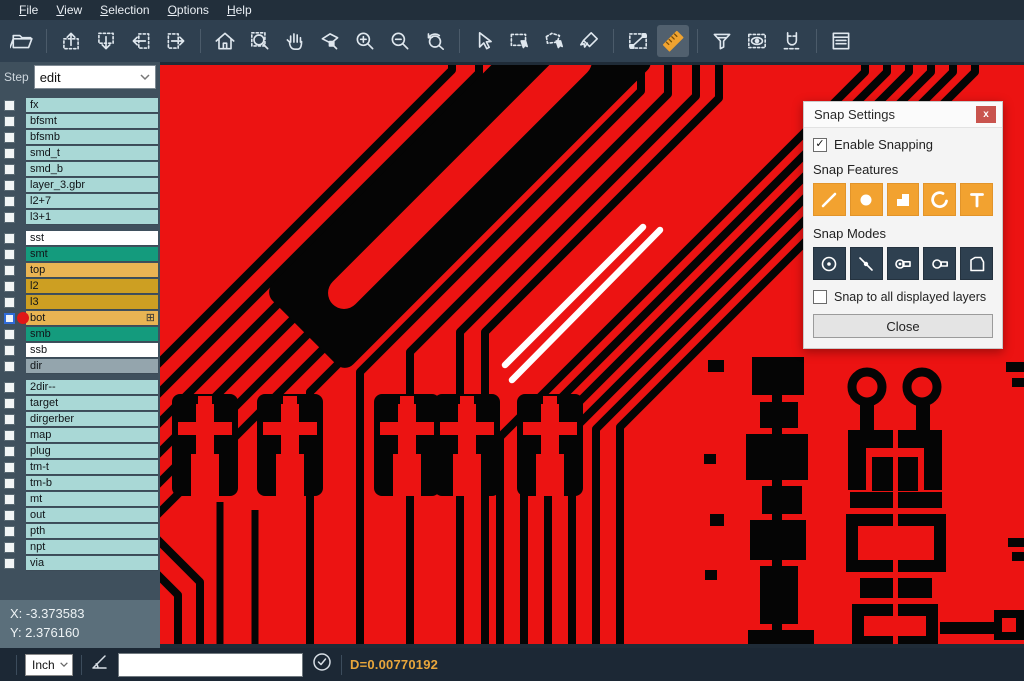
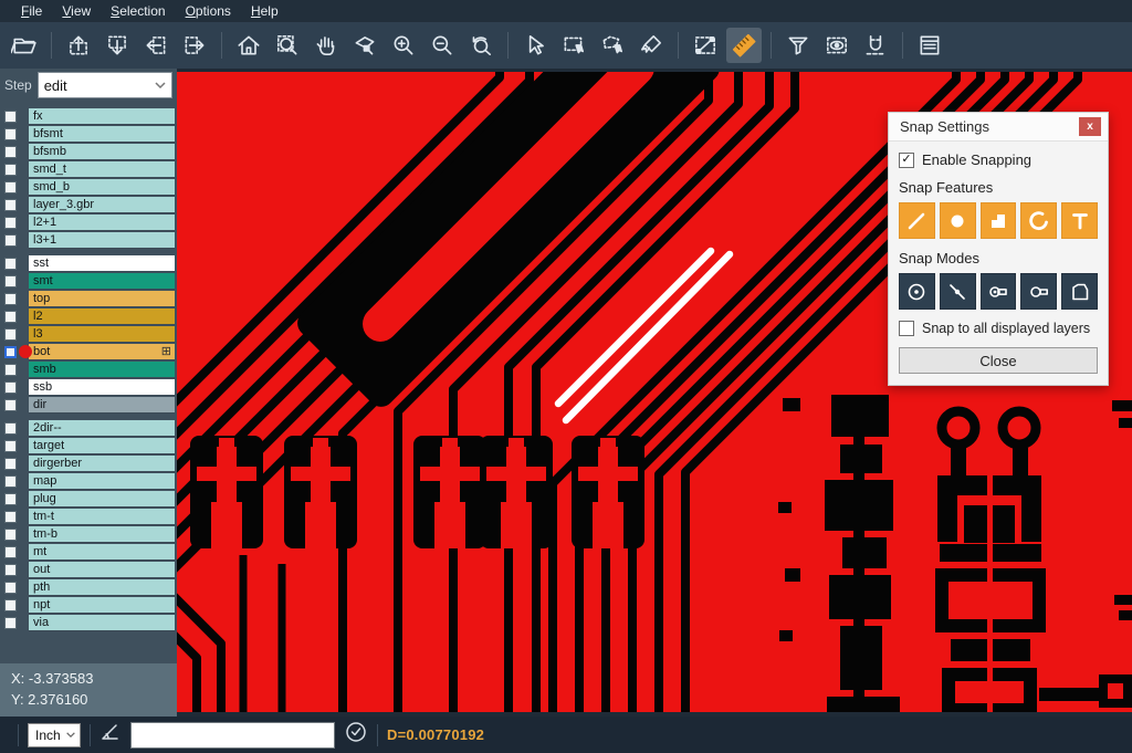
  File
  View
  Selection
  Options
  Help
  Step
  edit
  fx
  bfsmt
  bfsmb
  smd_t
  smd_b
  layer_3.gbr
- l2+7
+ l2+1
  l3+1
  sst
  smt
  top
  l2
  l3
  bot
  ⊞
  smb
  ssb
  dir
  2dir--
  target
  dirgerber
  map
  plug
  tm-t
  tm-b
  mt
  out
  pth
  npt
  via
  X: -3.373583
  Y: 2.376160
  Snap Settings
  x
  ✓
  Enable Snapping
  Snap Features
  Snap Modes
  Snap to all displayed layers
  Close
  Inch
  D=0.00770192
